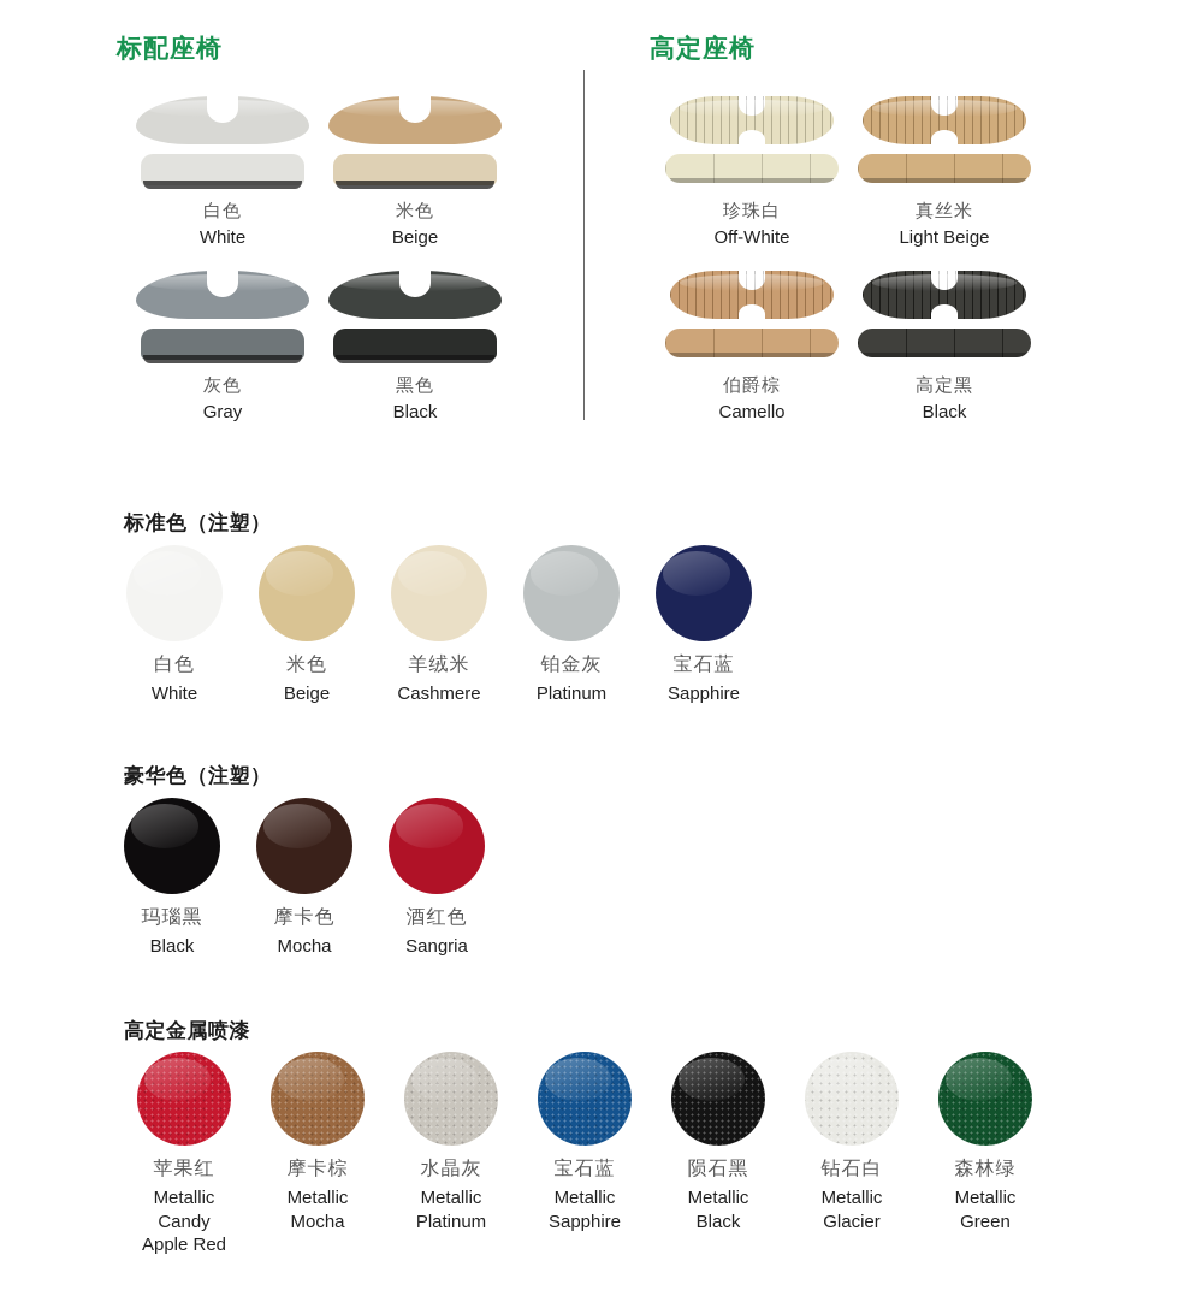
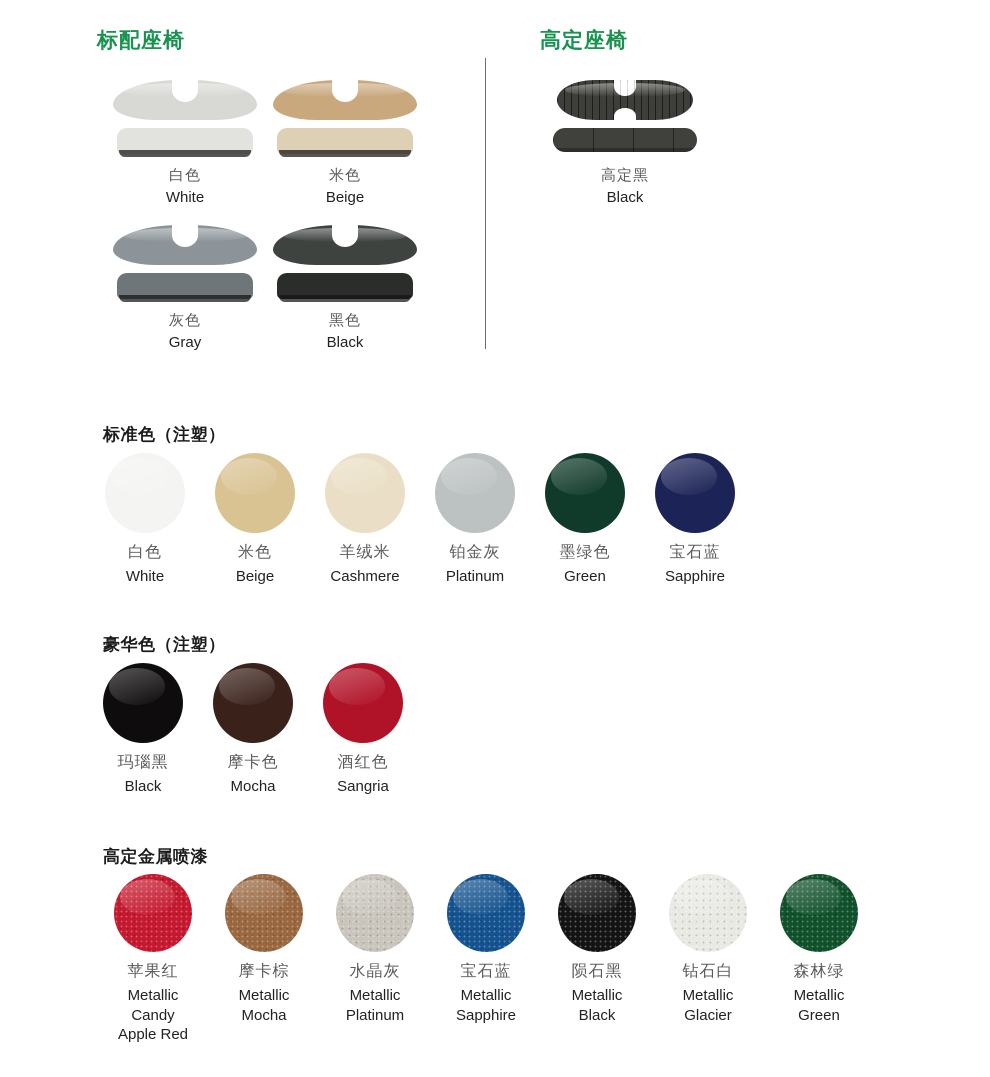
  标配座椅
  高定座椅
  白色
  White
  米色
  Beige
  灰色
  Gray
  黑色
  Black
- 珍珠白
- Off-White
- 真丝米
- Light Beige
- 伯爵棕
- Camello
  高定黑
  Black
  标准色（注塑）
  白色
  White
  米色
  Beige
  羊绒米
  Cashmere
  铂金灰
  Platinum
+ 墨绿色
+ Green
  宝石蓝
  Sapphire
  豪华色（注塑）
  玛瑙黑
  Black
  摩卡色
  Mocha
  酒红色
  Sangria
  高定金属喷漆
  苹果红
  Metallic Candy Apple Red
  摩卡棕
  Metallic Mocha
  水晶灰
  Metallic Platinum
  宝石蓝
  Metallic Sapphire
  陨石黑
  Metallic Black
  钻石白
  Metallic Glacier
  森林绿
  Metallic Green
